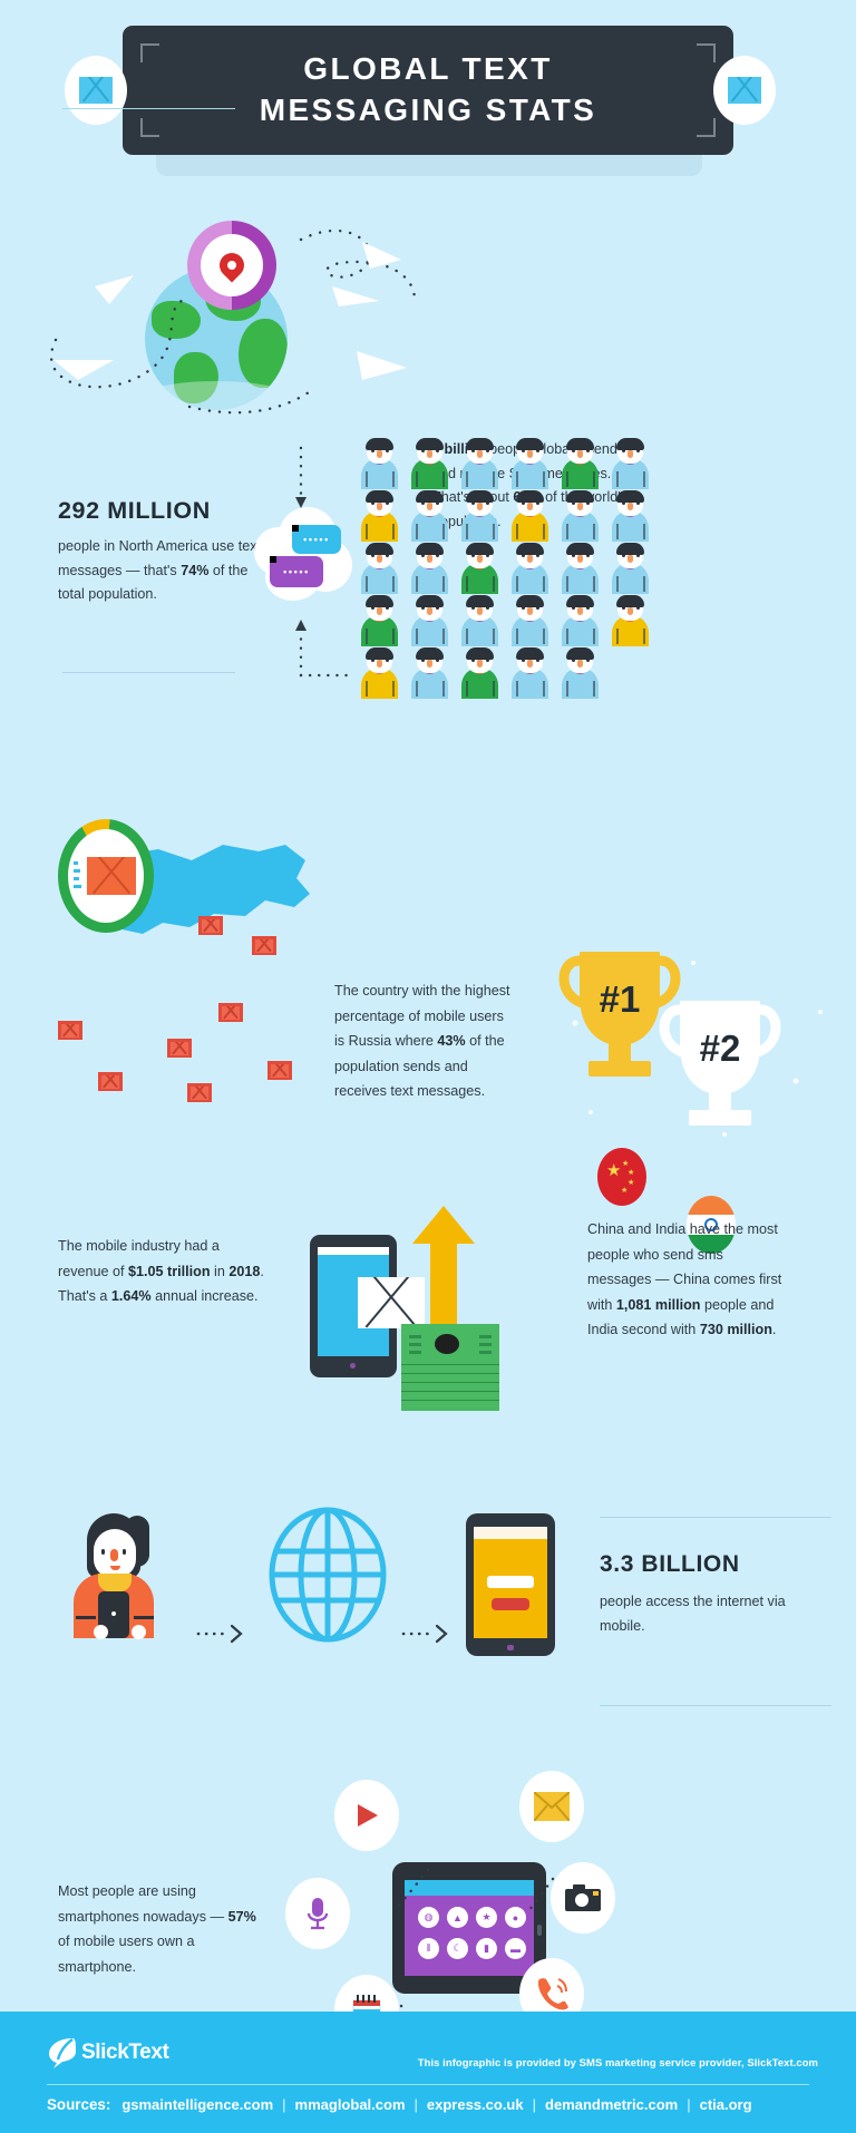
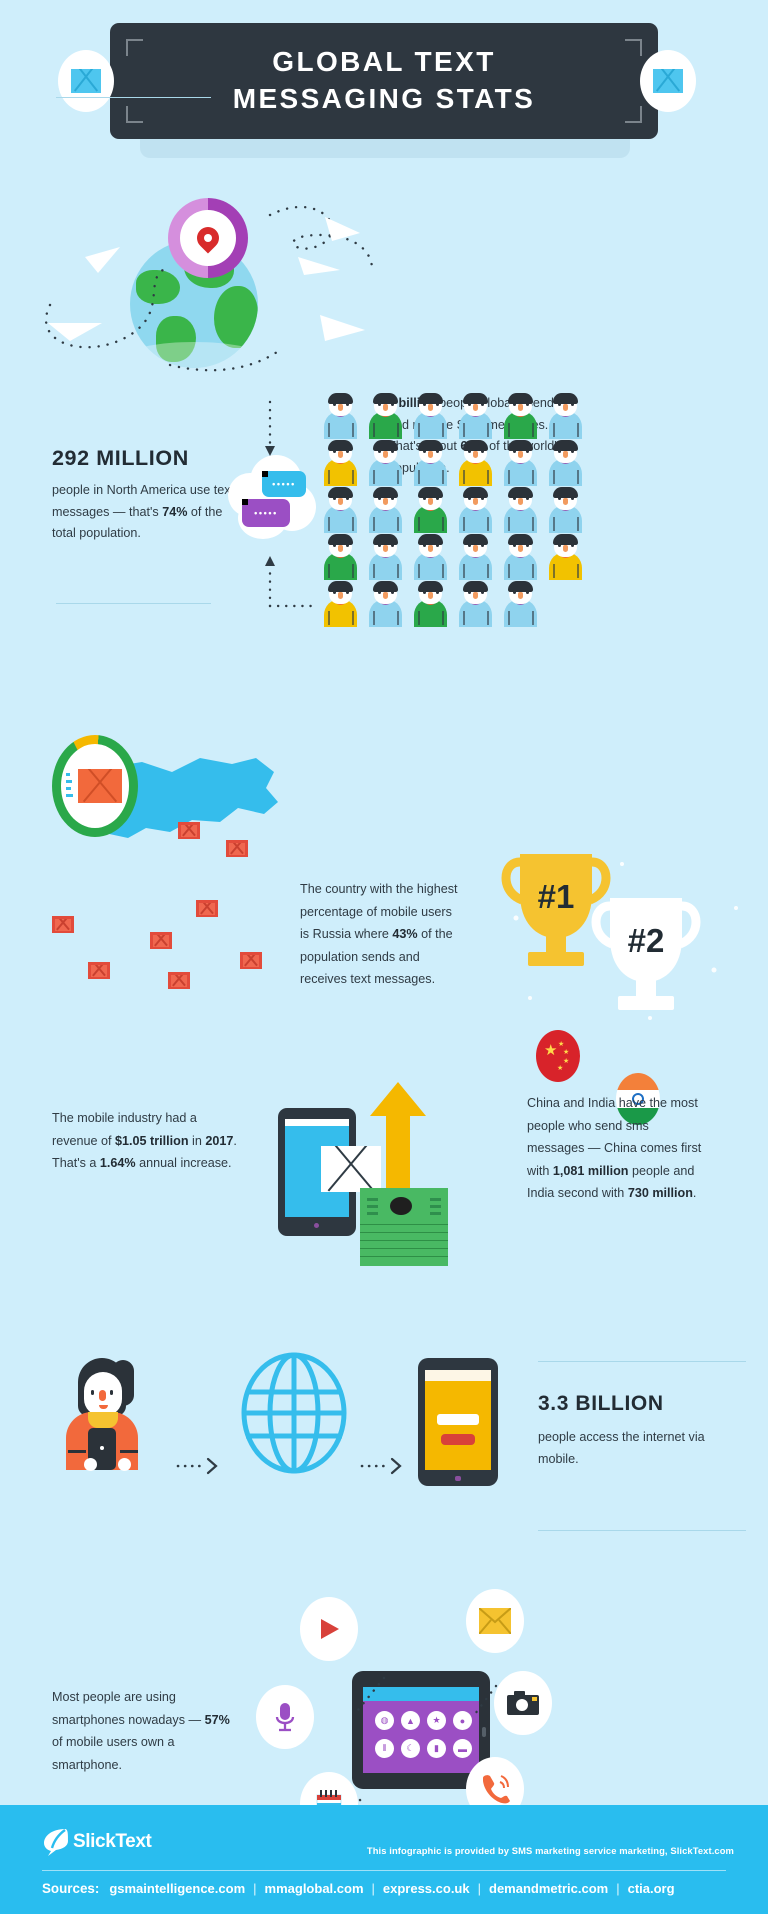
  GLOBAL TEXT
  MESSAGING STATS
  292 MILLION
  people in North America use tex messages — that's 74% of the total population.
  •••••
  •••••
  The country with the highest percentage of mobile users is Russia where 43% of the population sends and receives text messages.
  #1
  #2
  ★
- The mobile industry had a revenue of $1.05 trillion in 2018. That's a 1.64% annual increase.
+ The mobile industry had a revenue of $1.05 trillion in 2017. That's a 1.64% annual increase.
  China and India have the most people who send sms messages — China comes first with 1,081 million people and India second with 730 million.
  3.3 BILLION
  people access the internet via mobile.
  Most people are using smartphones nowadays — 57% of mobile users own a smartphone.
  ◍
  ▲
  ★
  ●
  ⦀
  ☾
  ▮
  ▬
  SlickText
- This infographic is provided by SMS marketing service provider, SlickText.com
+ This infographic is provided by SMS marketing service marketing, SlickText.com
  Sources:
  gsmaintelligence.com
  |
  mmaglobal.com
  |
  express.co.uk
  |
  demandmetric.com
  |
  ctia.org
